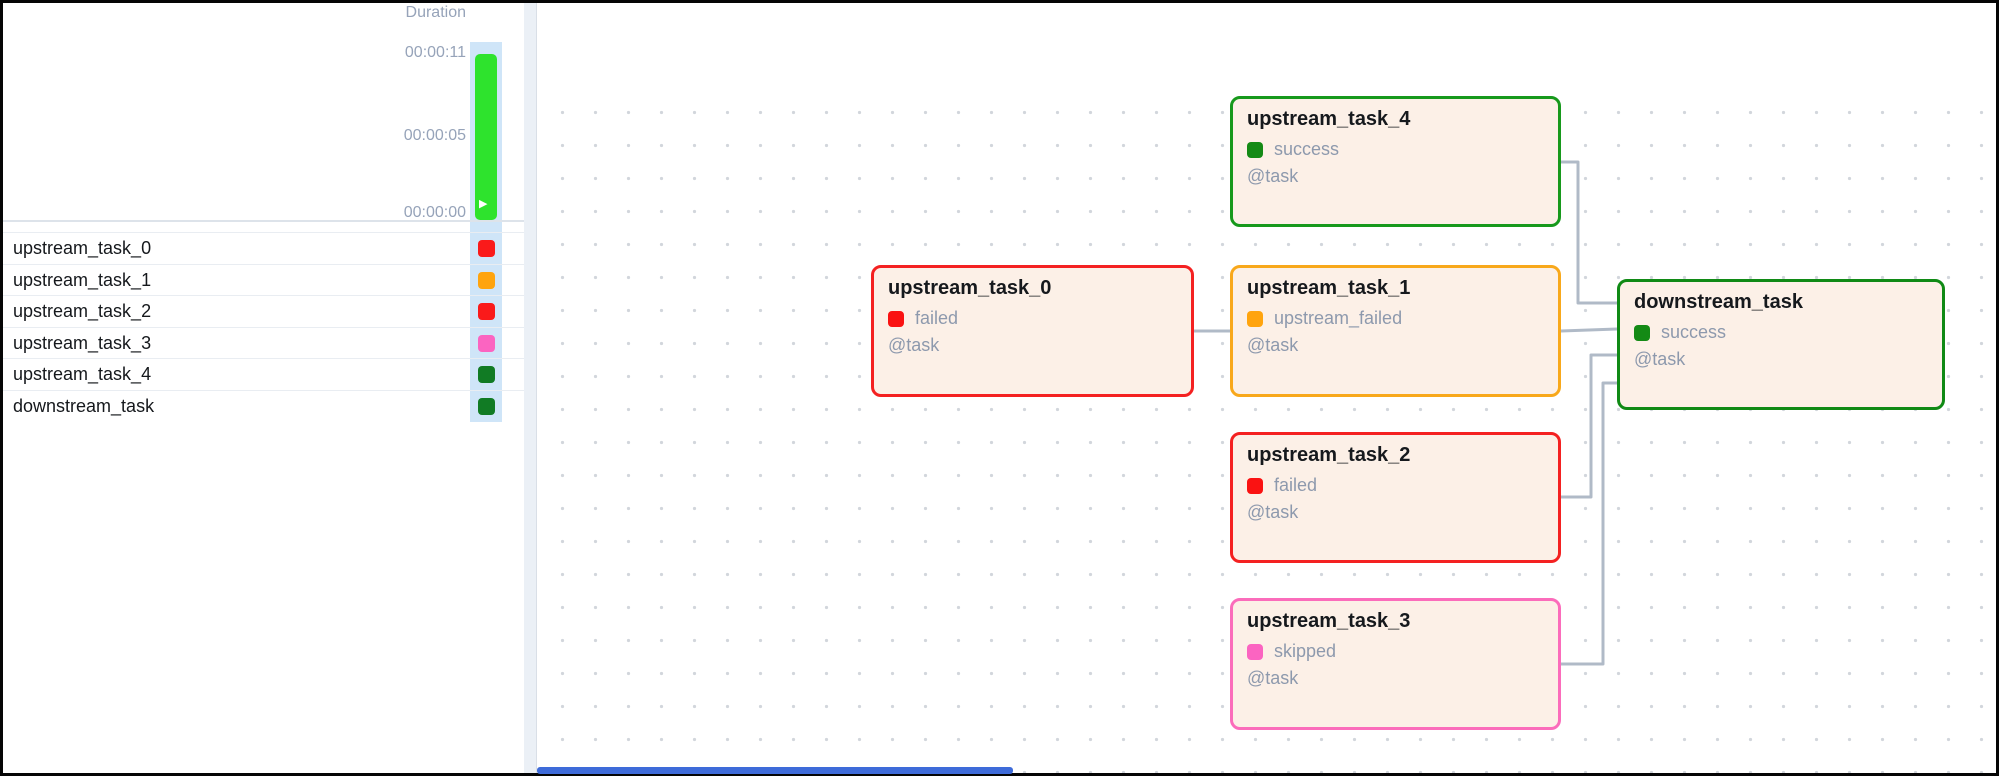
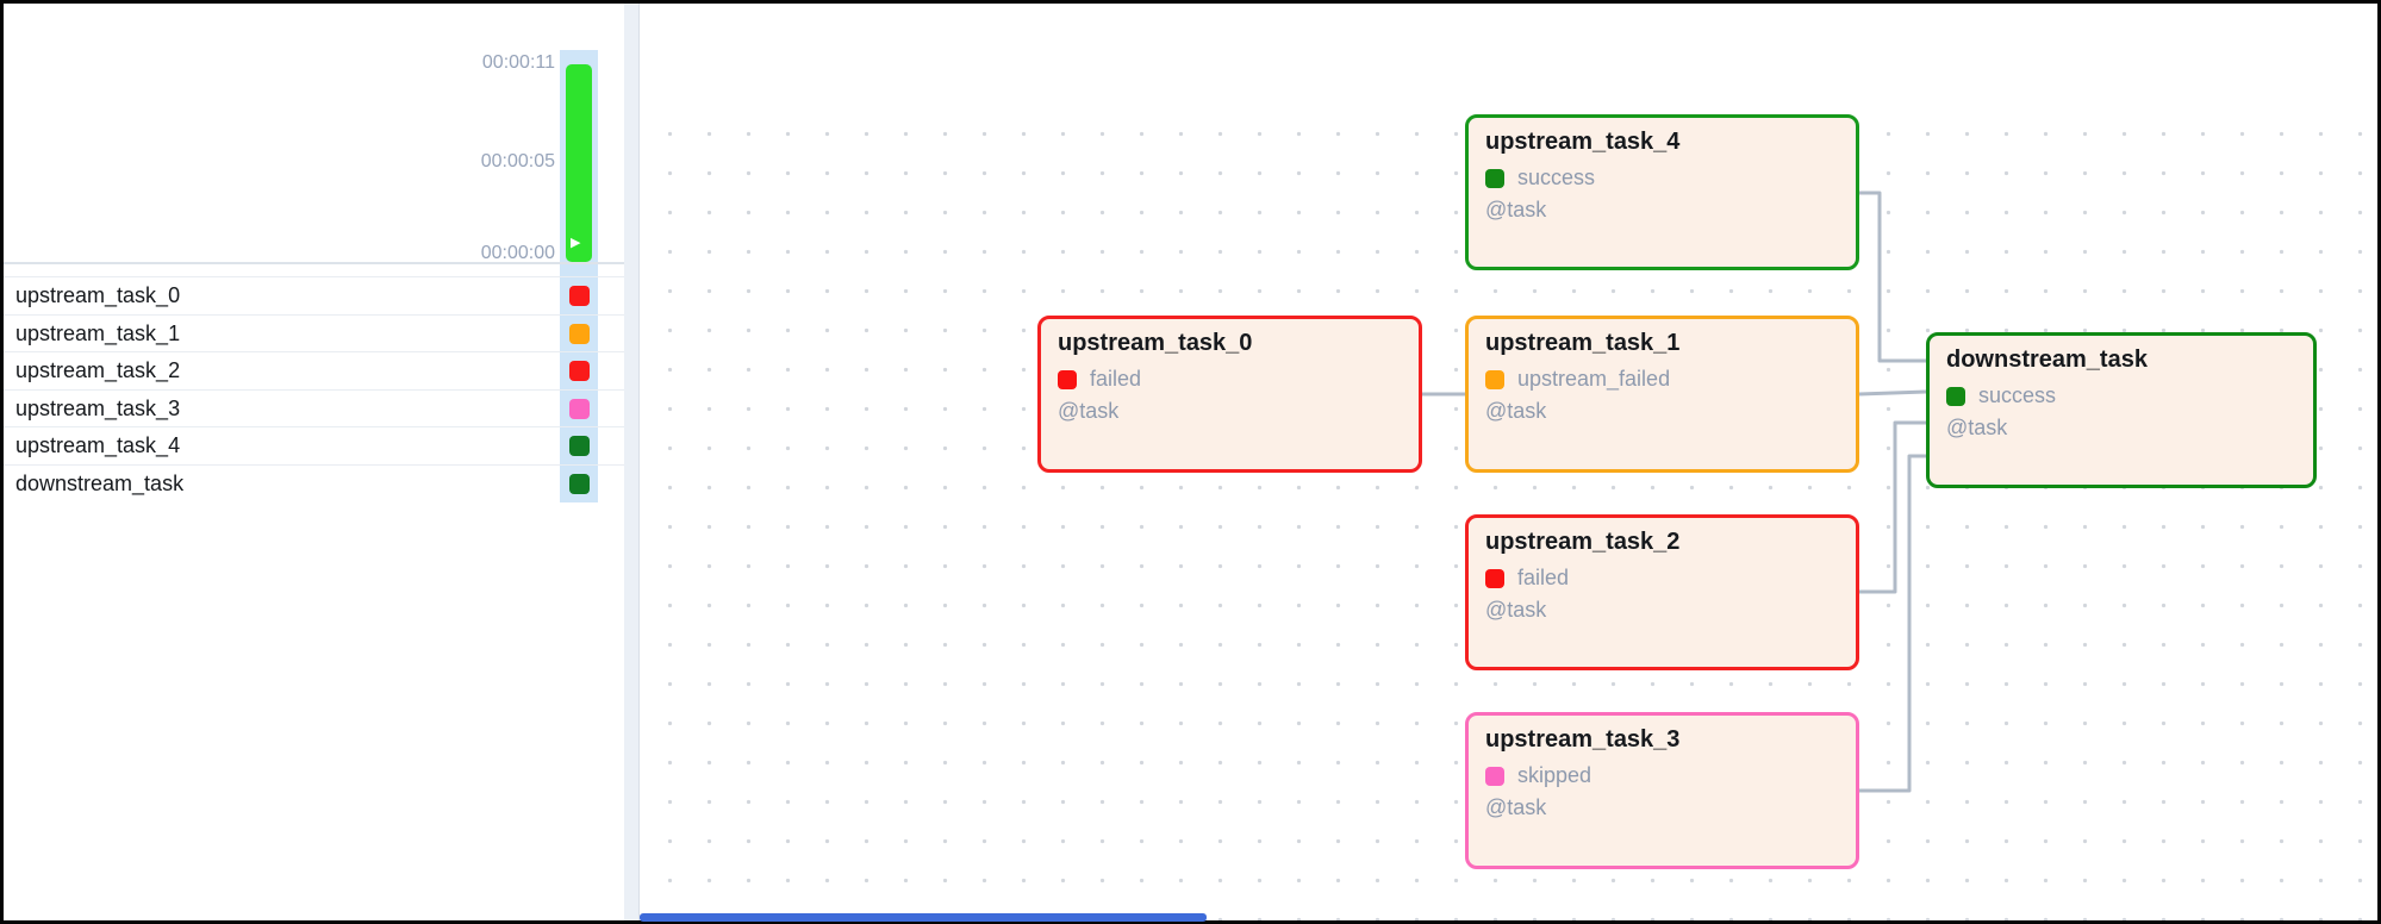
- Duration
  00:00:11
  00:00:05
  00:00:00
  ▶
  upstream_task_0
  upstream_task_1
  upstream_task_2
  upstream_task_3
  upstream_task_4
  downstream_task
  upstream_task_4
  success
  @task
  upstream_task_0
  failed
  @task
  upstream_task_1
  upstream_failed
  @task
  upstream_task_2
  failed
  @task
  upstream_task_3
  skipped
  @task
  downstream_task
  success
  @task
